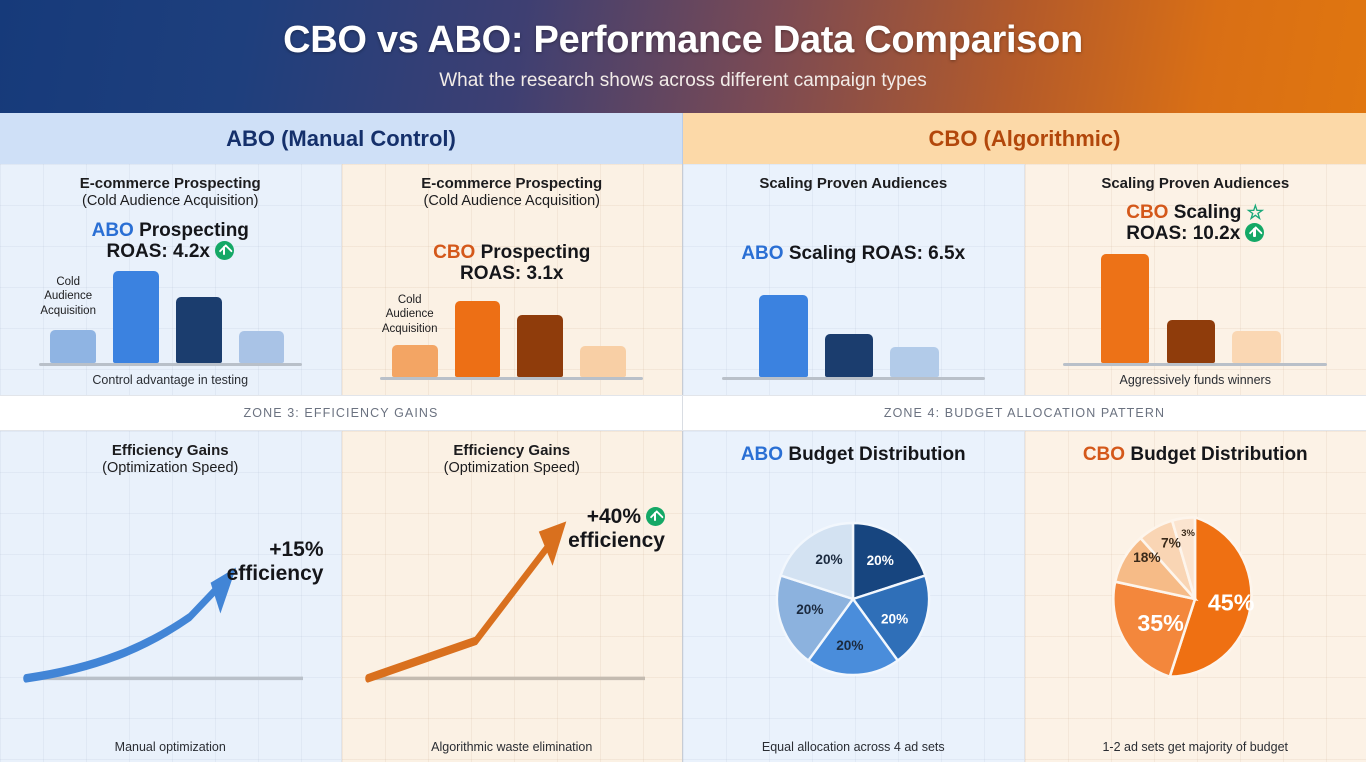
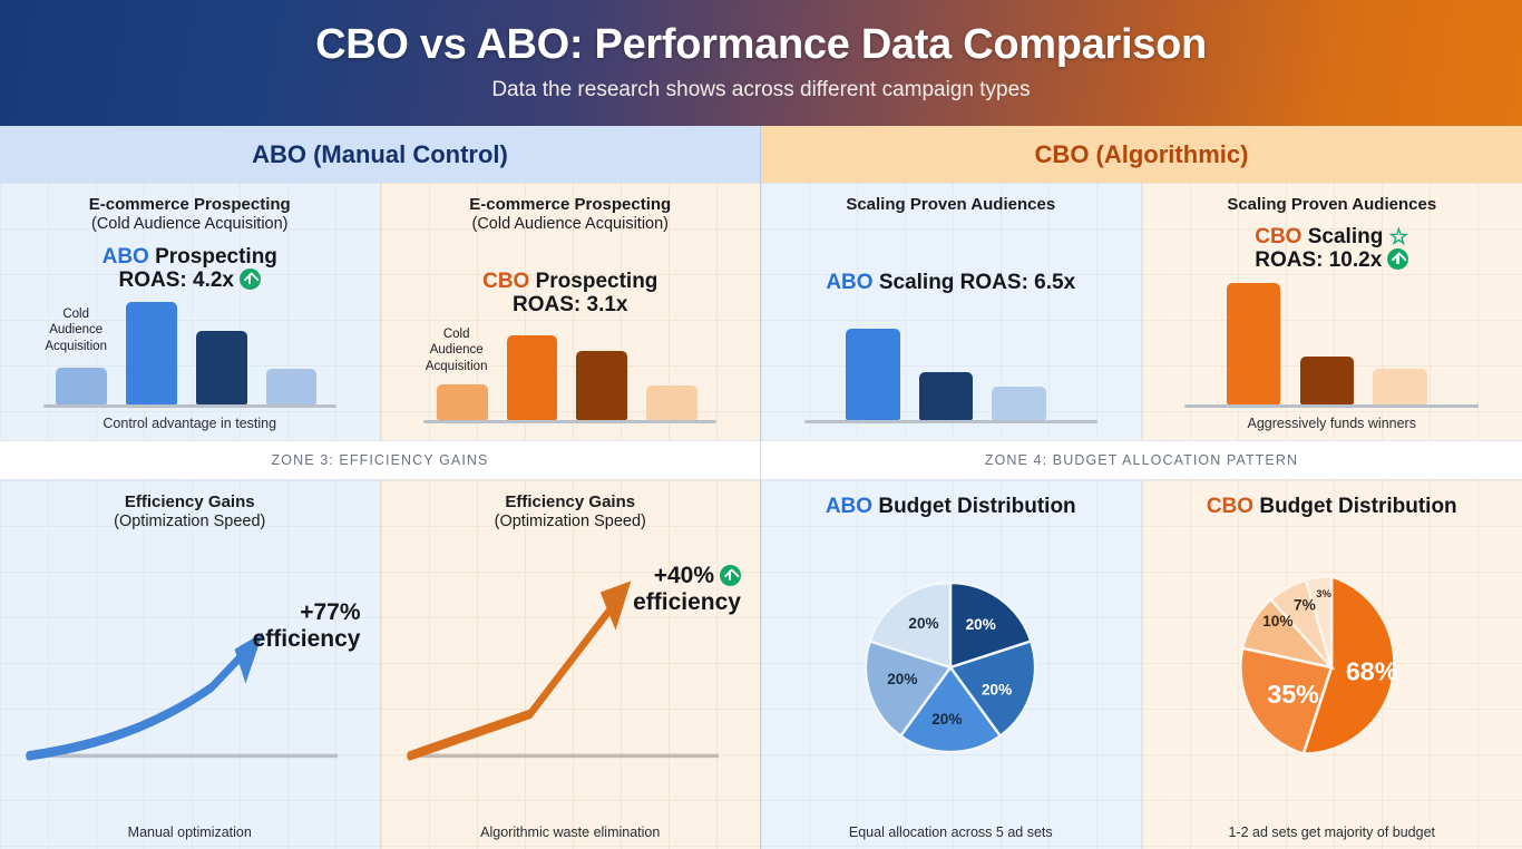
  CBO vs ABO: Performance Data Comparison
- What the research shows across different campaign types
+ Data the research shows across different campaign types
  ABO (Manual Control)
  CBO (Algorithmic)
  E-commerce Prospecting
  (Cold Audience Acquisition)
  ABO Prospecting
  ROAS: 4.2x
  Cold
  Audience
  Acquisition
  Control advantage in testing
  E-commerce Prospecting
  (Cold Audience Acquisition)
  CBO Prospecting
  ROAS: 3.1x
  Cold
  Audience
  Acquisition
  Scaling Proven Audiences
  ABO Scaling ROAS: 6.5x
  Scaling Proven Audiences
  CBO Scaling ☆
  ROAS: 10.2x
  Aggressively funds winners
  ZONE 3: EFFICIENCY GAINS
  ZONE 4: BUDGET ALLOCATION PATTERN
  Efficiency Gains
  (Optimization Speed)
- +15%
+ +77%
  efficiency
  Manual optimization
  Efficiency Gains
  (Optimization Speed)
  +40%
  efficiency
  Algorithmic waste elimination
  ABO Budget Distribution
  20%
  20%
  20%
  20%
  20%
- Equal allocation across 4 ad sets
+ Equal allocation across 5 ad sets
  CBO Budget Distribution
- 45%
+ 68%
  35%
- 18%
+ 10%
  7%
  3%
  1-2 ad sets get majority of budget
